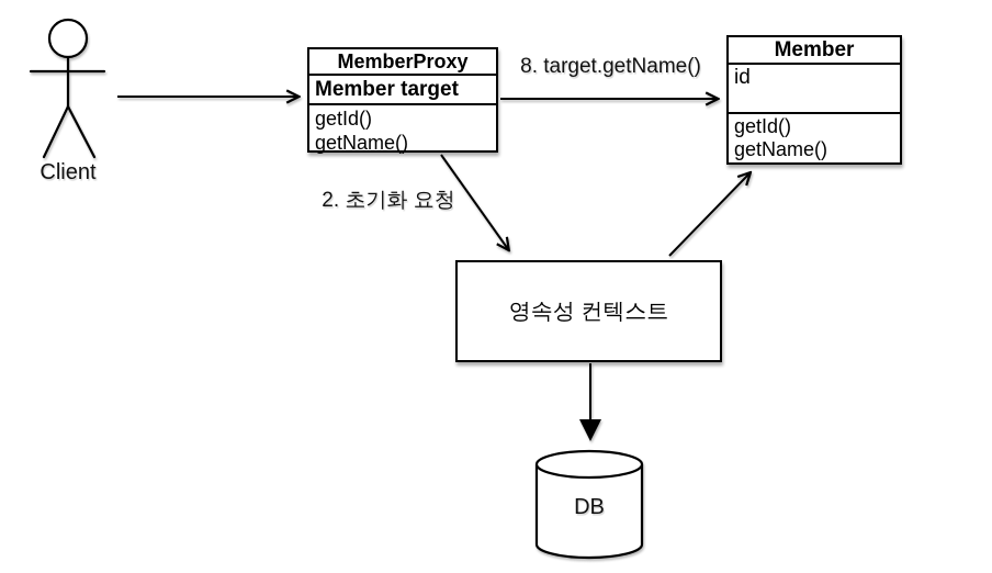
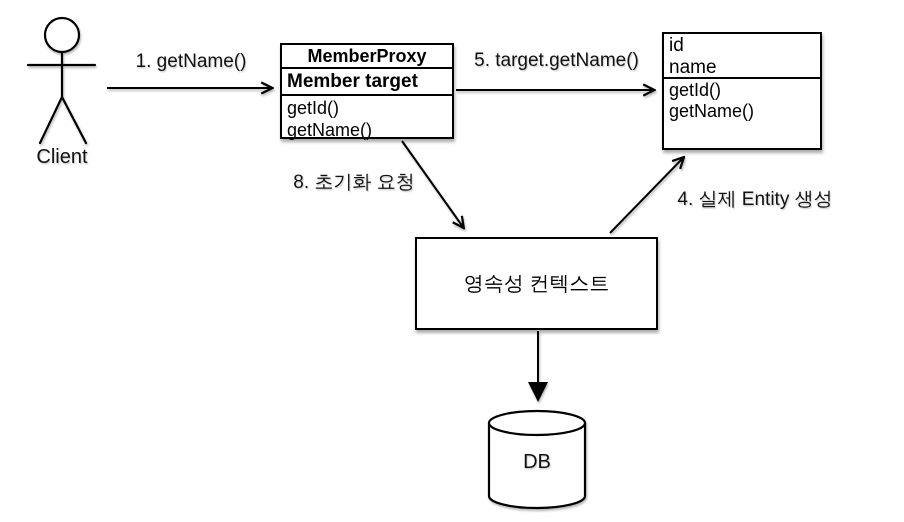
  MemberProxy
  Member target
  getId()
  getName()
- Member
  id
+ name
  getId()
  getName()
  영속성 컨텍스트
  Client
+ 1. getName()
- 8. target.getName()
+ 5. target.getName()
- 2. 초기화 요청
+ 8. 초기화 요청
+ 4. 실제 Entity 생성
  DB
